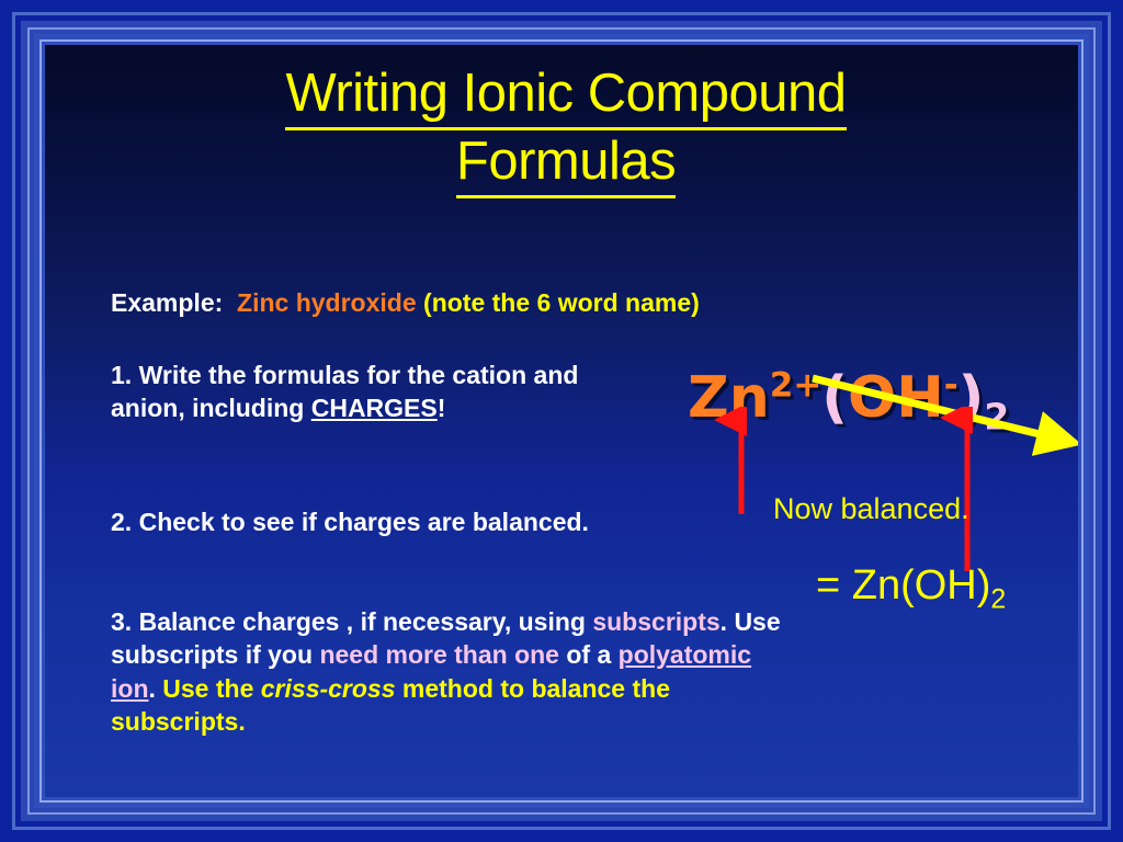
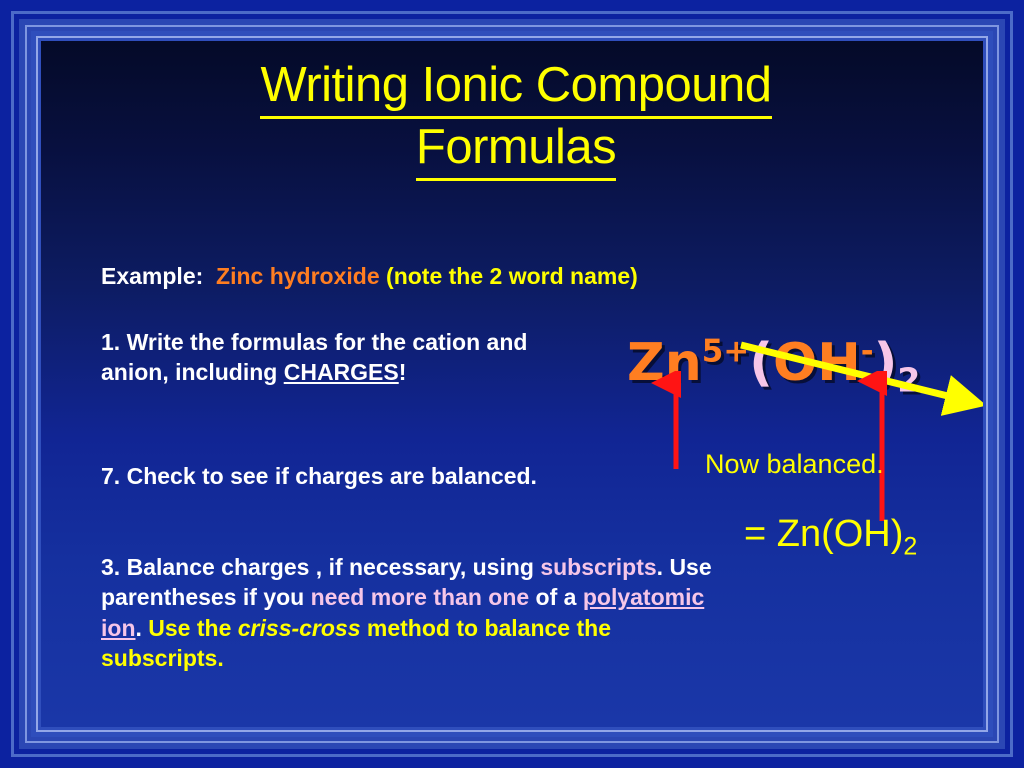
  Writing Ionic Compound
  Formulas
- Example: Zinc hydroxide (note the 6 word name)
+ Example: Zinc hydroxide (note the 2 word name)
  1. Write the formulas for the cation and anion, including CHARGES!
- 2. Check to see if charges are balanced.
+ 7. Check to see if charges are balanced.
- 3. Balance charges , if necessary, using subscripts. Use subscripts if you need more than one of a polyatomic ion. Use the criss-cross method to balance the subscripts.
+ 3. Balance charges , if necessary, using subscripts. Use parentheses if you need more than one of a polyatomic ion. Use the criss-cross method to balance the subscripts.
- Zn2+(OH-)2
+ Zn5+(OH-)2
  Now balanced.
  = Zn(OH)2
